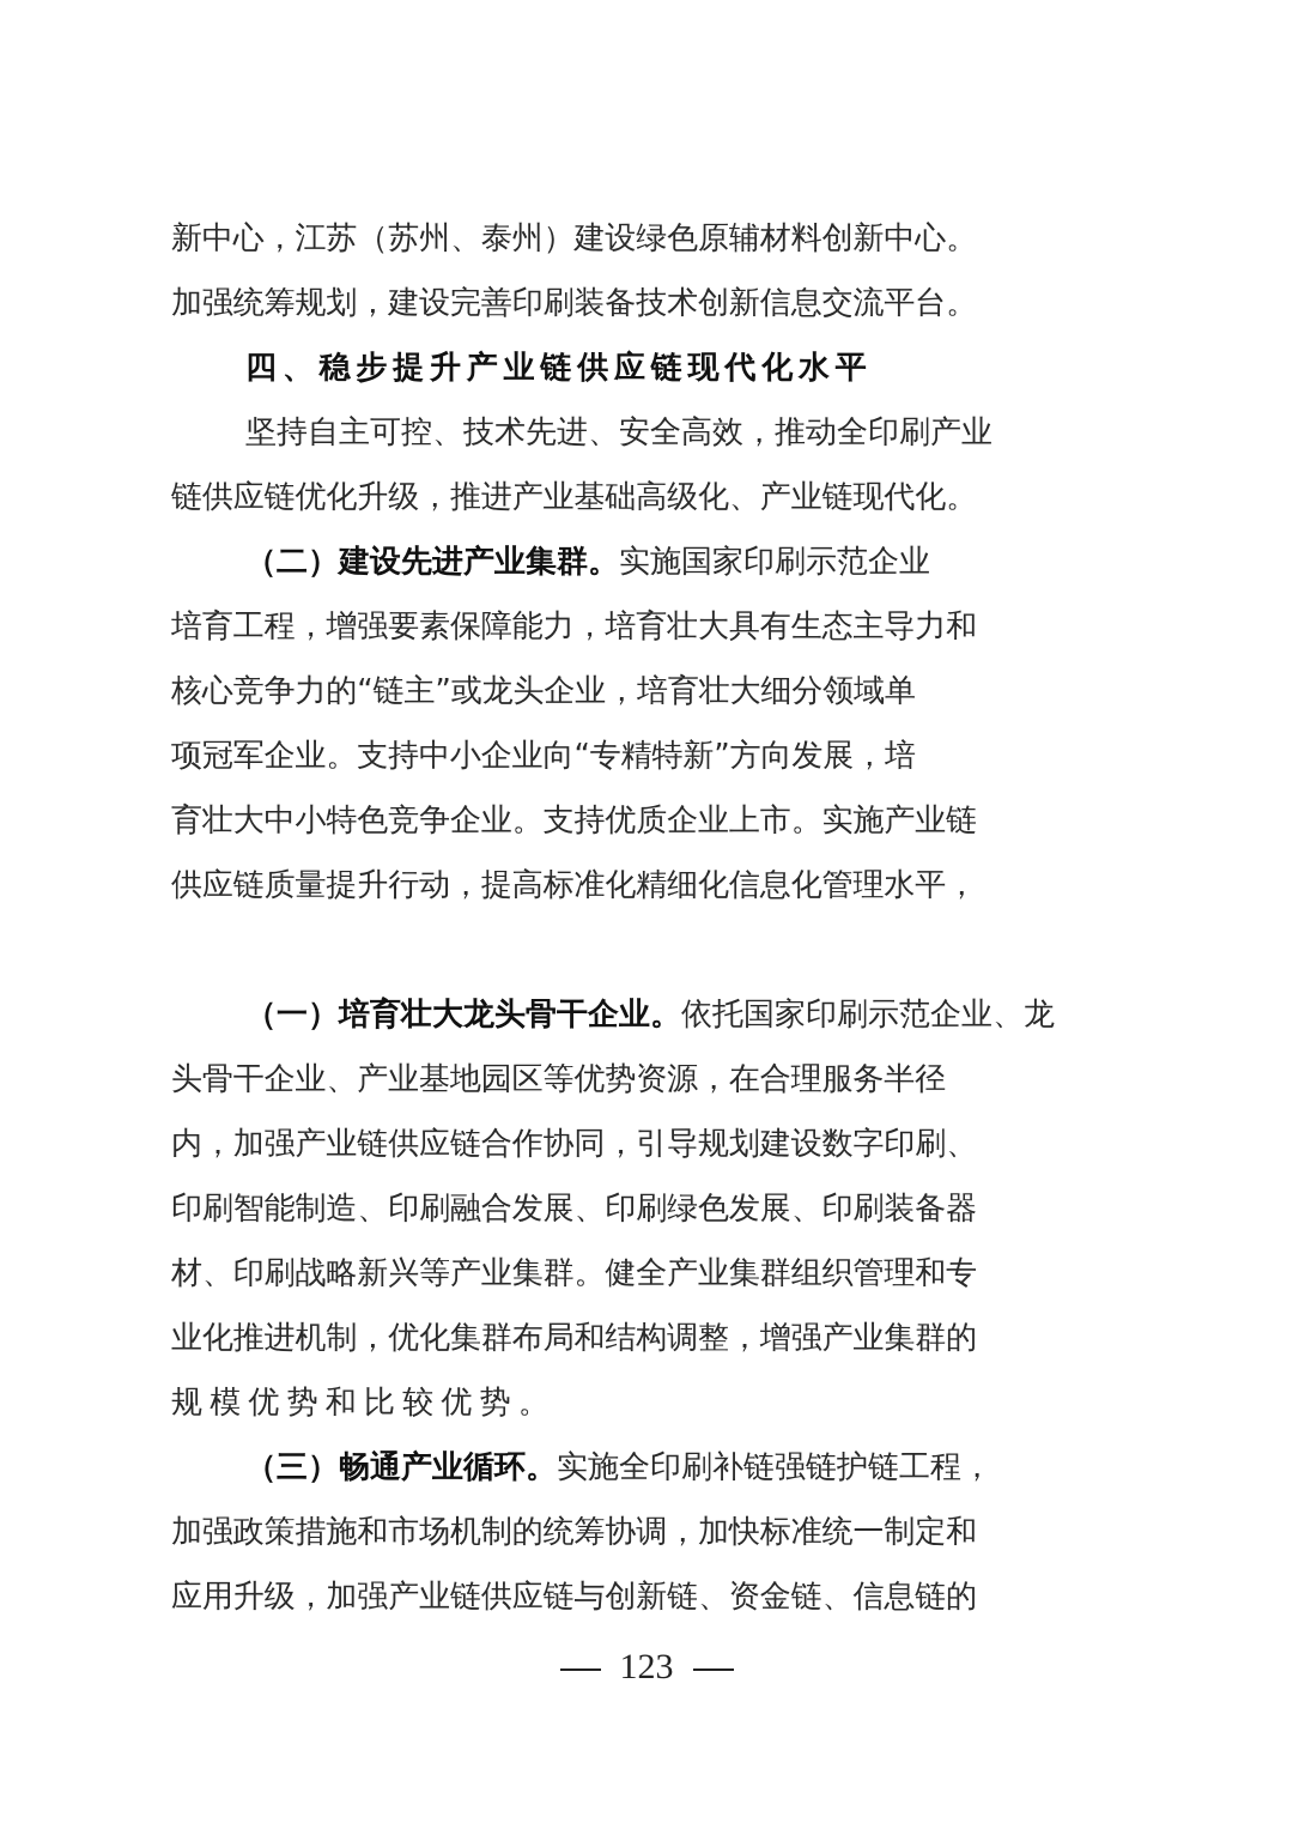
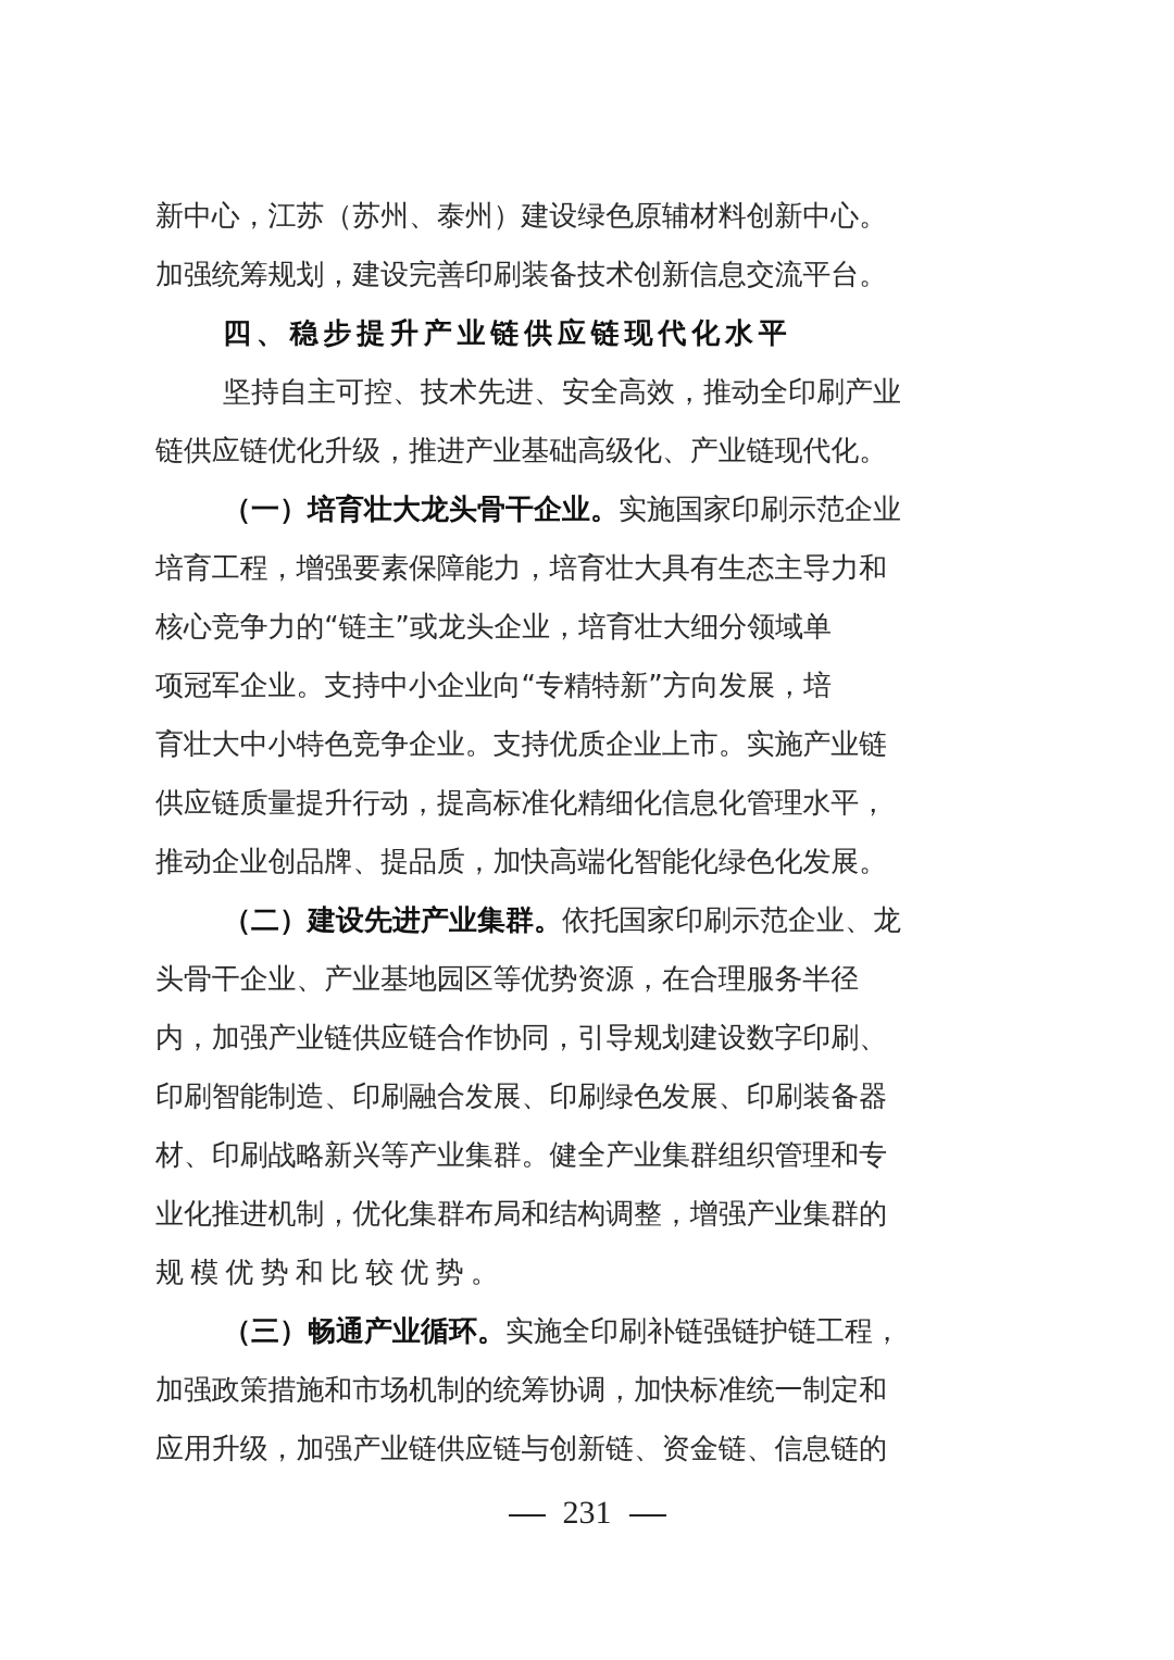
  新中心，江苏（苏州、泰州）建设绿色原辅材料创新中心。
  加强统筹规划，建设完善印刷装备技术创新信息交流平台。
  四、稳步提升产业链供应链现代化水平
  坚持自主可控、技术先进、安全高效，推动全印刷产业
  链供应链优化升级，推进产业基础高级化、产业链现代化。
- （二）建设先进产业集群。实施国家印刷示范企业
+ （一）培育壮大龙头骨干企业。实施国家印刷示范企业
  培育工程，增强要素保障能力，培育壮大具有生态主导力和
  核心竞争力的“链主”或龙头企业，培育壮大细分领域单
  项冠军企业。支持中小企业向“专精特新”方向发展，培
  育壮大中小特色竞争企业。支持优质企业上市。实施产业链
  供应链质量提升行动，提高标准化精细化信息化管理水平，
+ 推动企业创品牌、提品质，加快高端化智能化绿色化发展。
- （一）培育壮大龙头骨干企业。依托国家印刷示范企业、龙
+ （二）建设先进产业集群。依托国家印刷示范企业、龙
  头骨干企业、产业基地园区等优势资源，在合理服务半径
  内，加强产业链供应链合作协同，引导规划建设数字印刷、
  印刷智能制造、印刷融合发展、印刷绿色发展、印刷装备器
  材、印刷战略新兴等产业集群。健全产业集群组织管理和专
  业化推进机制，优化集群布局和结构调整，增强产业集群的
  规模优势和比较优势。
  （三）畅通产业循环。实施全印刷补链强链护链工程，
  加强政策措施和市场机制的统筹协调，加快标准统一制定和
  应用升级，加强产业链供应链与创新链、资金链、信息链的
- 123
+ 231
